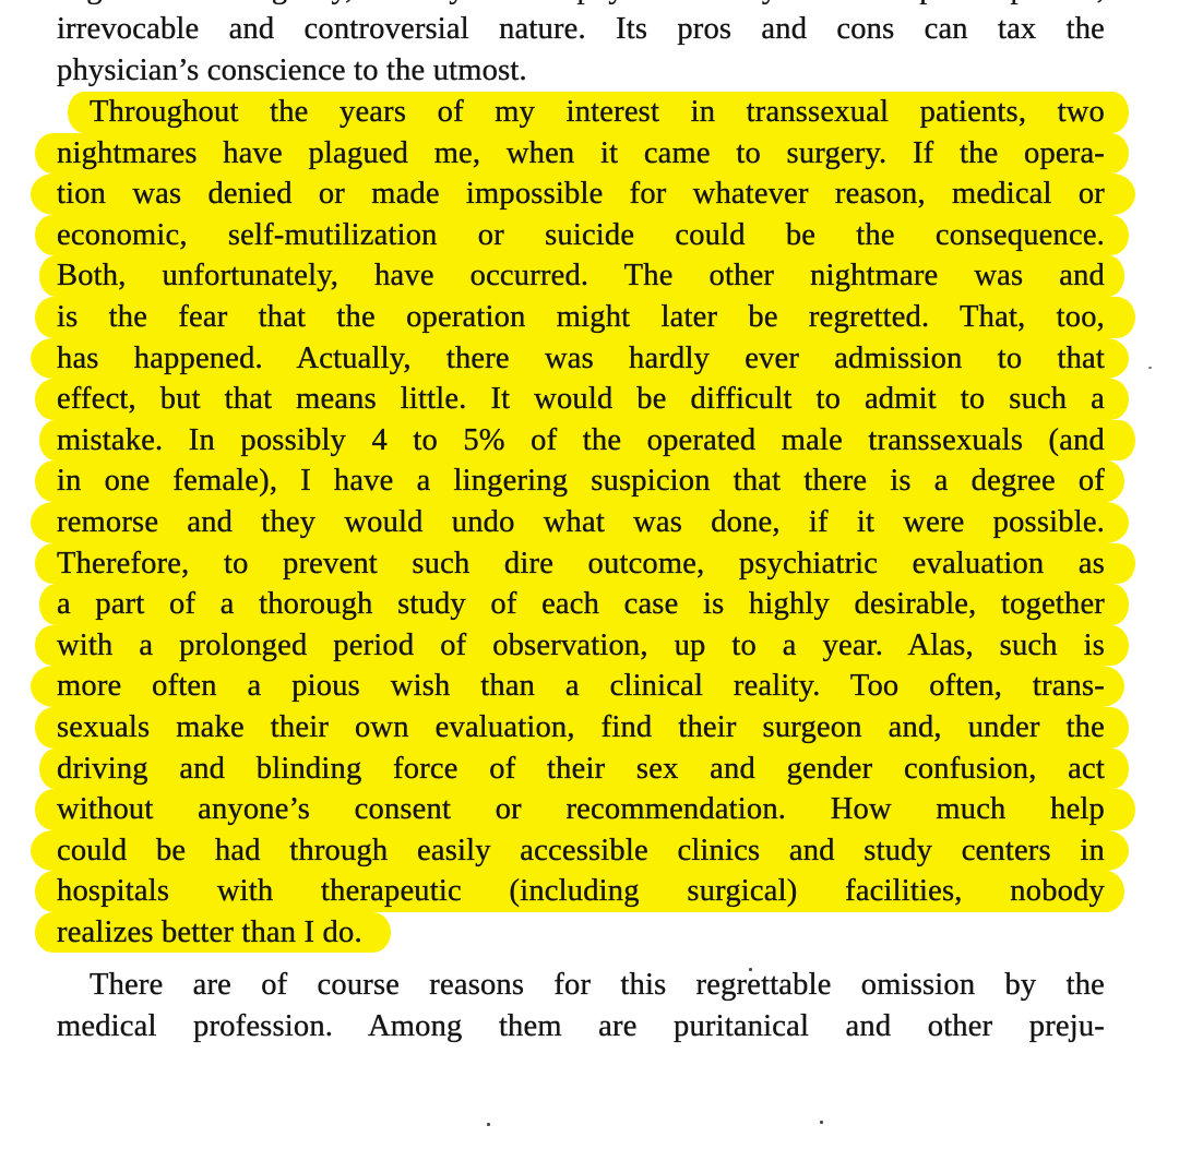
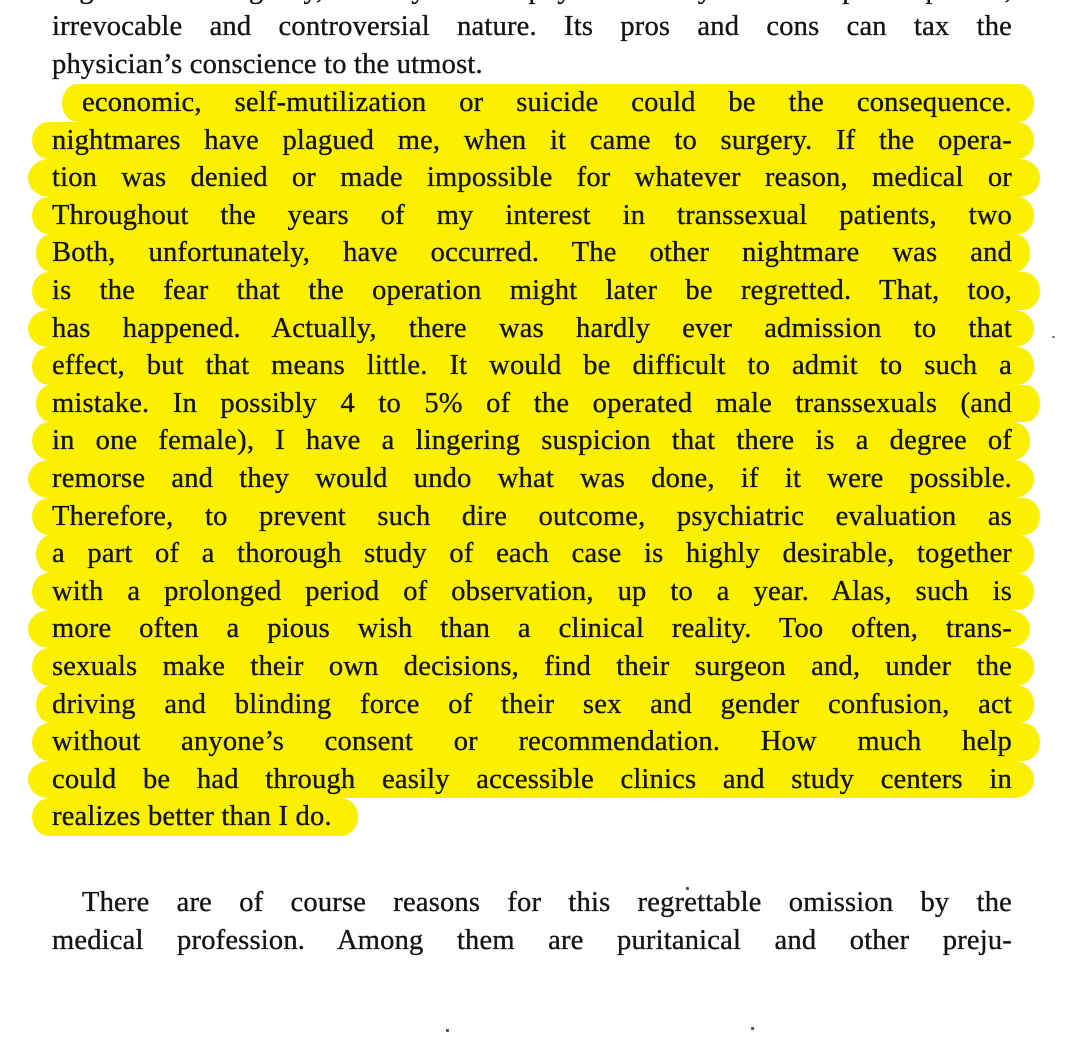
  irrevocable and controversial nature. Its pros and cons can tax the
  physician’s conscience to the utmost.
- Throughout the years of my interest in transsexual patients, two
+ economic, self-mutilization or suicide could be the consequence.
  nightmares have plagued me, when it came to surgery. If the opera-
  tion was denied or made impossible for whatever reason, medical or
- economic, self-mutilization or suicide could be the consequence.
+ Throughout the years of my interest in transsexual patients, two
  Both, unfortunately, have occurred. The other nightmare was and
  is the fear that the operation might later be regretted. That, too,
  has happened. Actually, there was hardly ever admission to that
  effect, but that means little. It would be difficult to admit to such a
  mistake. In possibly 4 to 5% of the operated male transsexuals (and
  in one female), I have a lingering suspicion that there is a degree of
  remorse and they would undo what was done, if it were possible.
  Therefore, to prevent such dire outcome, psychiatric evaluation as
  a part of a thorough study of each case is highly desirable, together
  with a prolonged period of observation, up to a year. Alas, such is
  more often a pious wish than a clinical reality. Too often, trans-
- sexuals make their own evaluation, find their surgeon and, under the
+ sexuals make their own decisions, find their surgeon and, under the
  driving and blinding force of their sex and gender confusion, act
  without anyone’s consent or recommendation. How much help
  could be had through easily accessible clinics and study centers in
- hospitals with therapeutic (including surgical) facilities, nobody
  realizes better than I do.
  There are of course reasons for this regrettable omission by the
  medical profession. Among them are puritanical and other preju-
